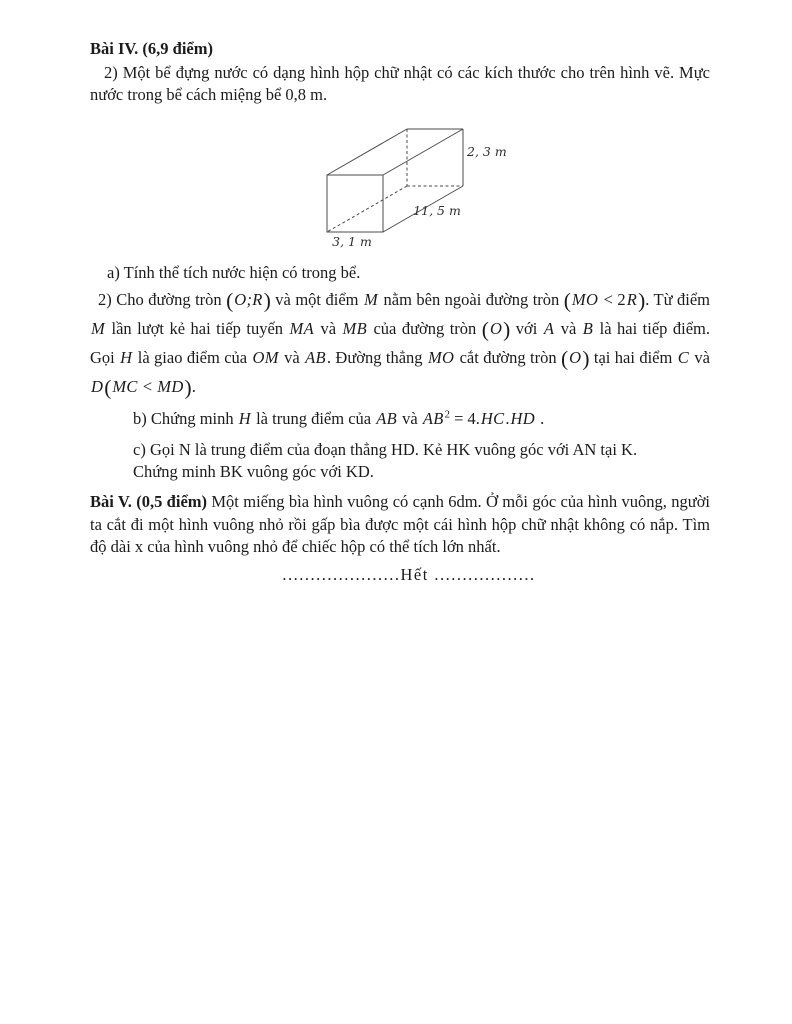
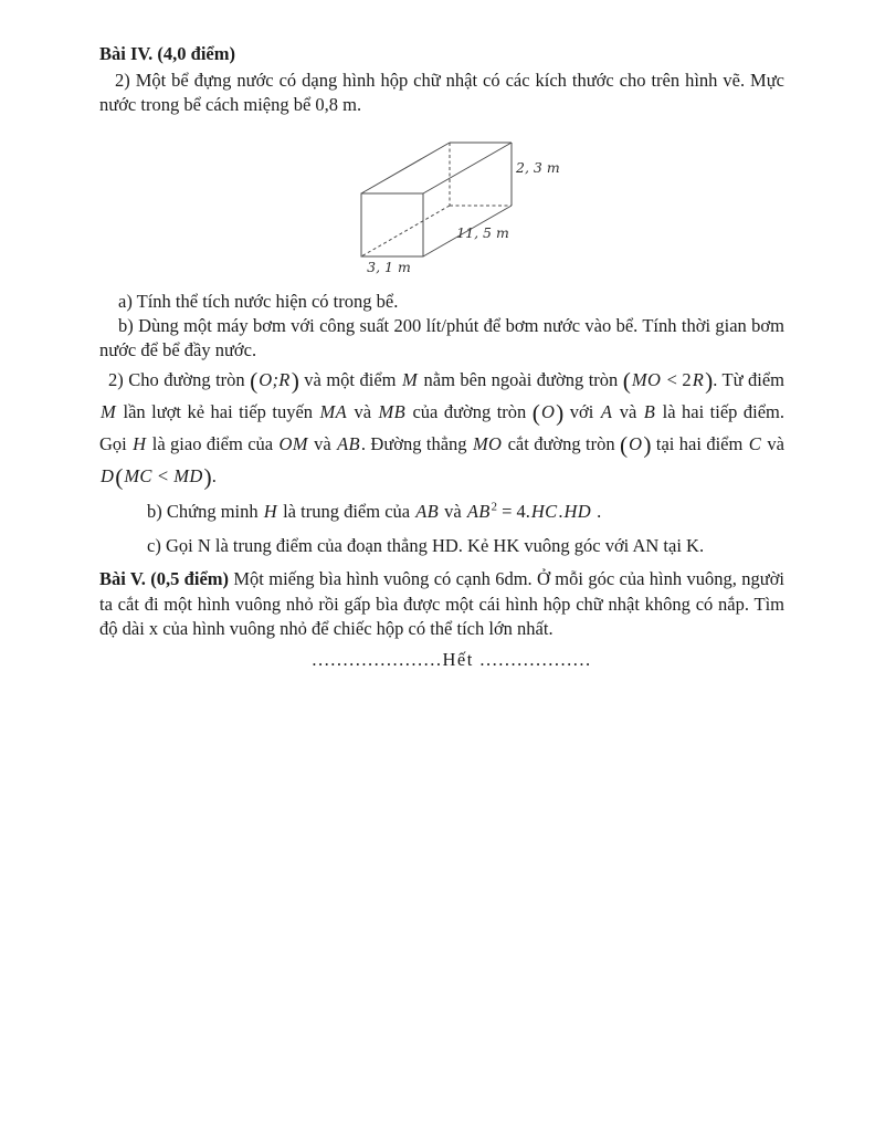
- Bài IV. (6,9 điểm)
+ Bài IV. (4,0 điểm)
  2) Một bể đựng nước có dạng hình hộp chữ nhật có các kích thước cho trên hình vẽ. Mực nước trong bể cách miệng bể 0,8 m.
  2, 3 m
  11, 5 m
  3, 1 m
  a) Tính thể tích nước hiện có trong bể.
+ b) Dùng một máy bơm với công suất 200 lít/phút để bơm nước vào bể. Tính thời gian bơm nước để bể đầy nước.
  2) Cho đường tròn (O;R) và một điểm M nằm bên ngoài đường tròn (MO < 2R). Từ điểm M lần lượt kẻ hai tiếp tuyến MA và MB của đường tròn (O) với A và B là hai tiếp điểm. Gọi H là giao điểm của OM và AB. Đường thẳng MO cắt đường tròn (O) tại hai điểm C và D(MC < MD).
  b) Chứng minh H là trung điểm của AB và AB2 = 4.HC.HD .
  c) Gọi N là trung điểm của đoạn thẳng HD. Kẻ HK vuông góc với AN tại K.
- Chứng minh BK vuông góc với KD.
  Bài V. (0,5 điểm) Một miếng bìa hình vuông có cạnh 6dm. Ở mỗi góc của hình vuông, người ta cắt đi một hình vuông nhỏ rồi gấp bìa được một cái hình hộp chữ nhật không có nắp. Tìm độ dài x của hình vuông nhỏ để chiếc hộp có thể tích lớn nhất.
  .....................Hết ..................
